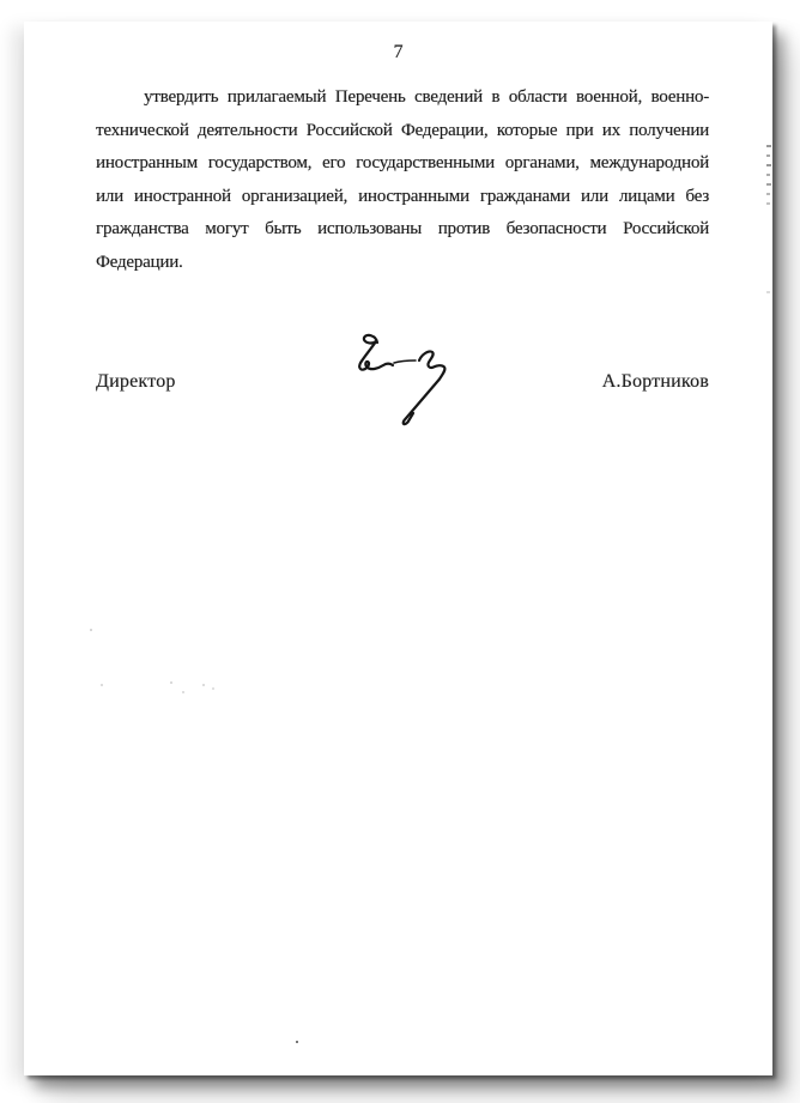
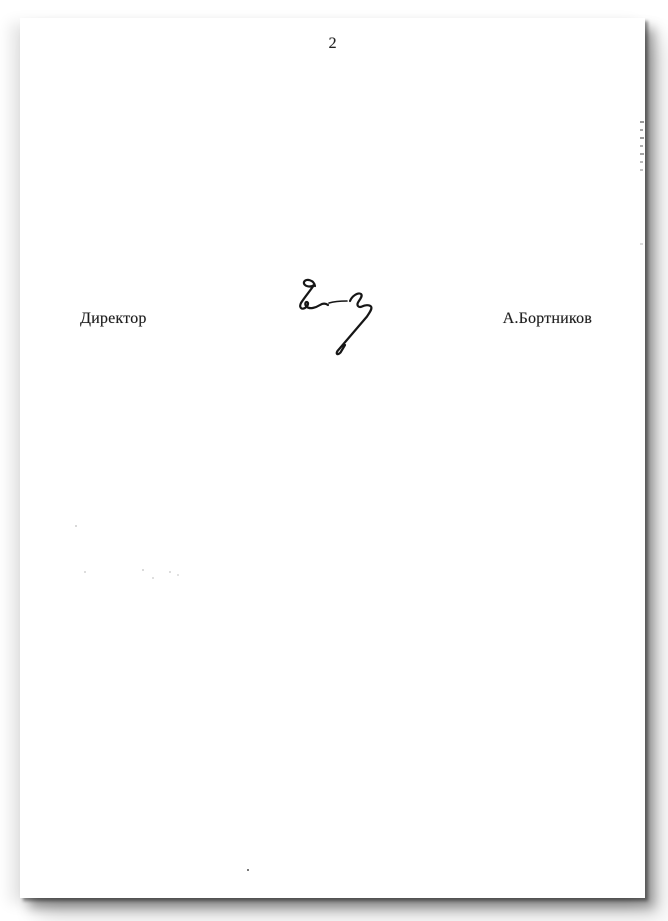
- 7
+ 2
- утвердить прилагаемый Перечень сведений в области военной, военно-
- технической деятельности Российской Федерации, которые при их получении
- иностранным государством, его государственными органами, международной
- или иностранной организацией, иностранными гражданами или лицами без
- гражданства могут быть использованы против безопасности Российской
- Федерации.
  Директор
  А.Бортников
